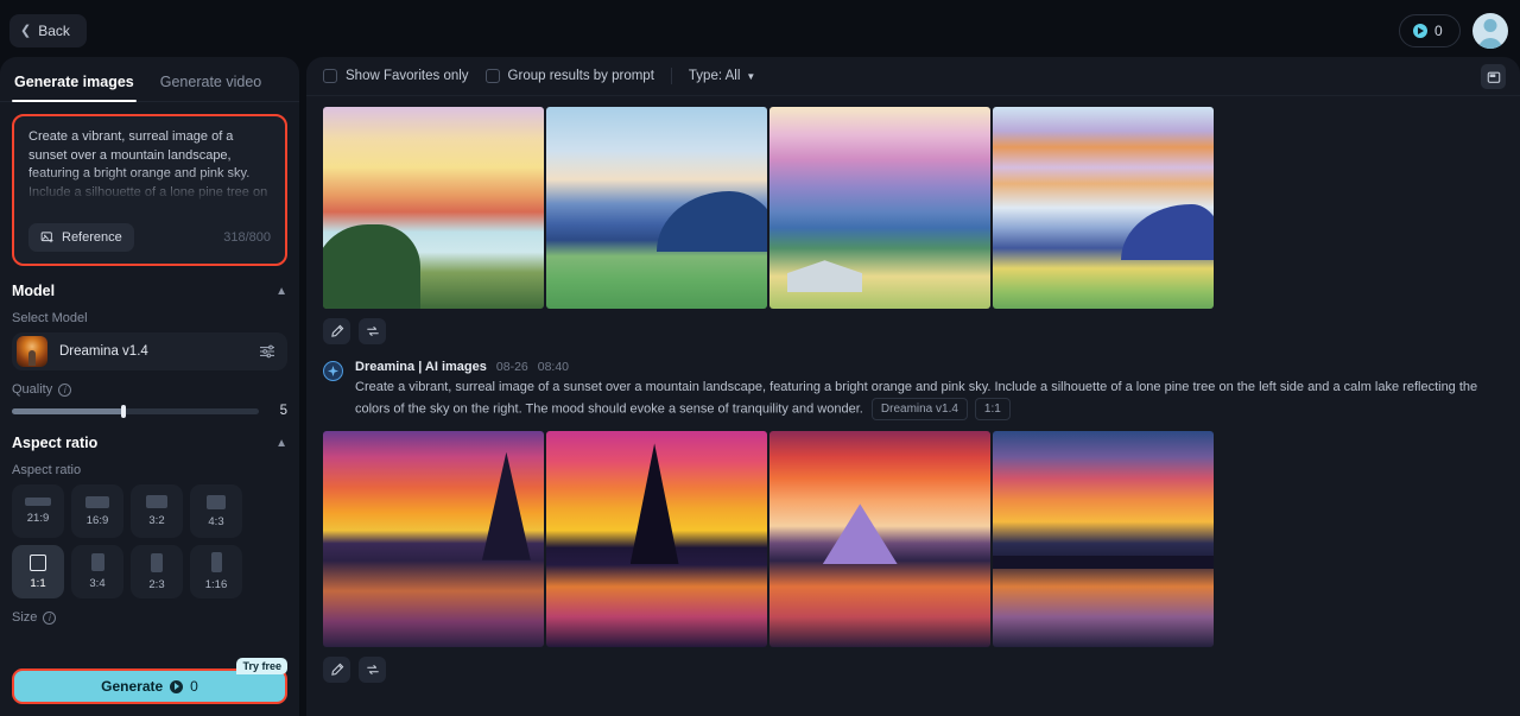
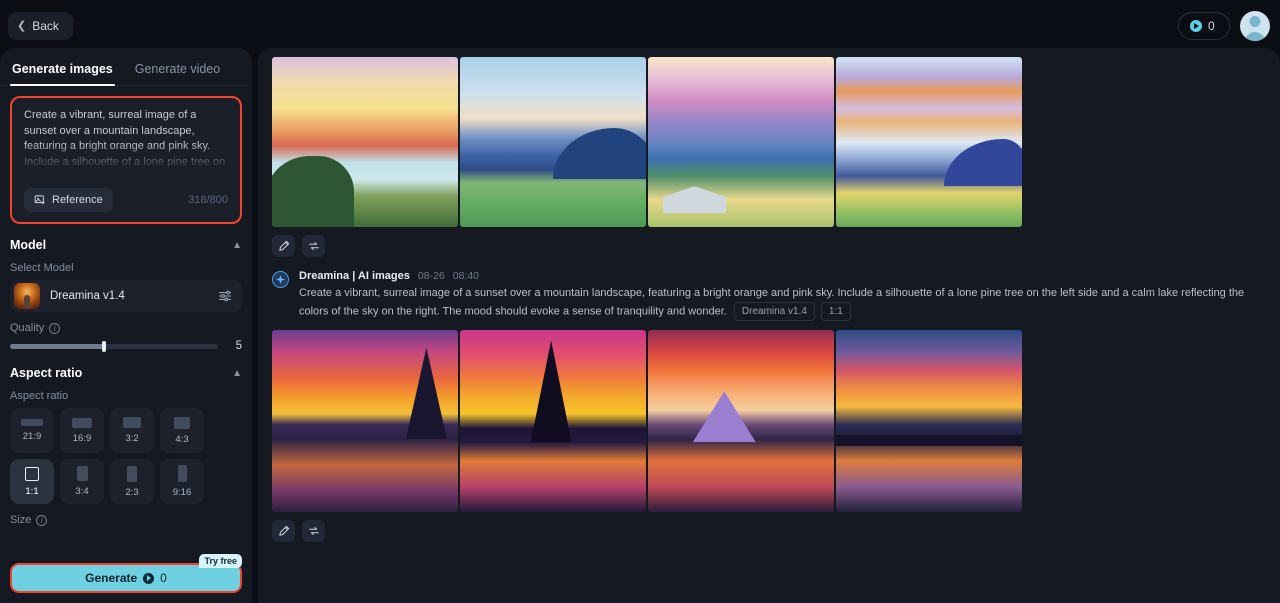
  ❮
  Back
  0
  Generate images
  Generate video
  Reference
  318/800
  Model
  ▲
  Select Model
  Dreamina v1.4
  Quality
  i
  5
  Aspect ratio
  ▲
  Aspect ratio
  21:9
  16:9
  3:2
  4:3
  1:1
  3:4
  2:3
- 1:16
+ 9:16
  Size
  i
  Generate
  0
  Try free
- Show Favorites only
- Group results by prompt
- Type: All
- ▼
  Dreamina | AI images
  08-26
  08:40
  Create a vibrant, surreal image of a sunset over a mountain landscape, featuring a bright orange and pink sky. Include a silhouette of a lone pine tree on the left side and a calm lake reflecting the colors of the sky on the right. The mood should evoke a sense of tranquility and wonder.
  Dreamina v1.4
  1:1
